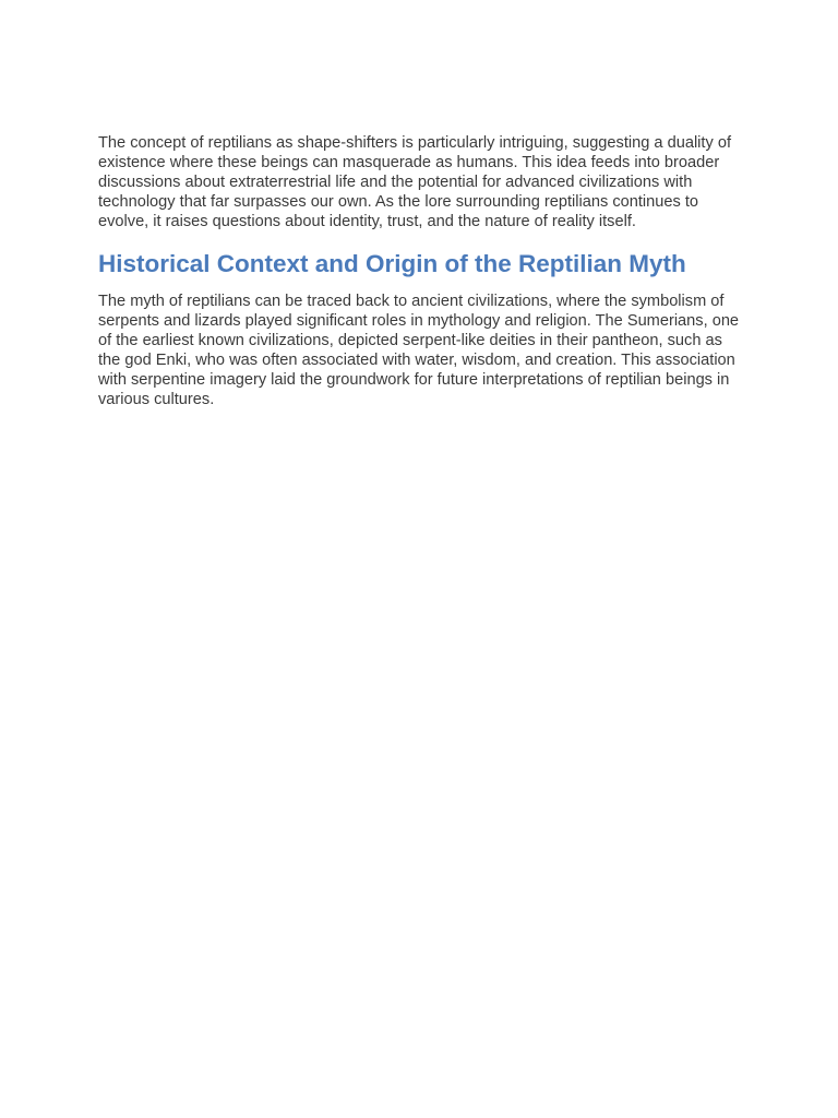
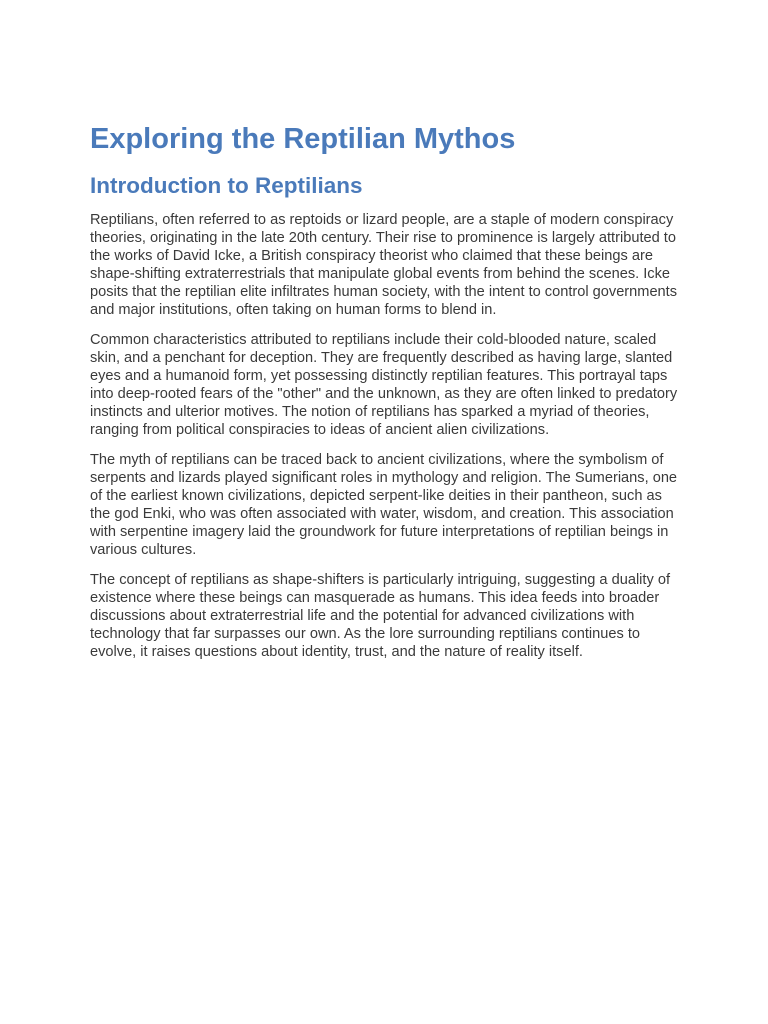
+ Exploring the Reptilian Mythos
+ Introduction to Reptilians
+ Reptilians, often referred to as reptoids or lizard people, are a staple of modern conspiracy theories, originating in the late 20th century. Their rise to prominence is largely attributed to the works of David Icke, a British conspiracy theorist who claimed that these beings are shape-shifting extraterrestrials that manipulate global events from behind the scenes. Icke posits that the reptilian elite infiltrates human society, with the intent to control governments and major institutions, often taking on human forms to blend in.
+ Common characteristics attributed to reptilians include their cold-blooded nature, scaled skin, and a penchant for deception. They are frequently described as having large, slanted eyes and a humanoid form, yet possessing distinctly reptilian features. This portrayal taps into deep-rooted fears of the "other" and the unknown, as they are often linked to predatory instincts and ulterior motives. The notion of reptilians has sparked a myriad of theories, ranging from political conspiracies to ideas of ancient alien civilizations.
- The concept of reptilians as shape-shifters is particularly intriguing, suggesting a duality of existence where these beings can masquerade as humans. This idea feeds into broader discussions about extraterrestrial life and the potential for advanced civilizations with technology that far surpasses our own. As the lore surrounding reptilians continues to evolve, it raises questions about identity, trust, and the nature of reality itself.
+ The myth of reptilians can be traced back to ancient civilizations, where the symbolism of serpents and lizards played significant roles in mythology and religion. The Sumerians, one of the earliest known civilizations, depicted serpent-like deities in their pantheon, such as the god Enki, who was often associated with water, wisdom, and creation. This association with serpentine imagery laid the groundwork for future interpretations of reptilian beings in various cultures.
- Historical Context and Origin of the Reptilian Myth
- The myth of reptilians can be traced back to ancient civilizations, where the symbolism of serpents and lizards played significant roles in mythology and religion. The Sumerians, one of the earliest known civilizations, depicted serpent-like deities in their pantheon, such as the god Enki, who was often associated with water, wisdom, and creation. This association with serpentine imagery laid the groundwork for future interpretations of reptilian beings in various cultures.
+ The concept of reptilians as shape-shifters is particularly intriguing, suggesting a duality of existence where these beings can masquerade as humans. This idea feeds into broader discussions about extraterrestrial life and the potential for advanced civilizations with technology that far surpasses our own. As the lore surrounding reptilians continues to evolve, it raises questions about identity, trust, and the nature of reality itself.
